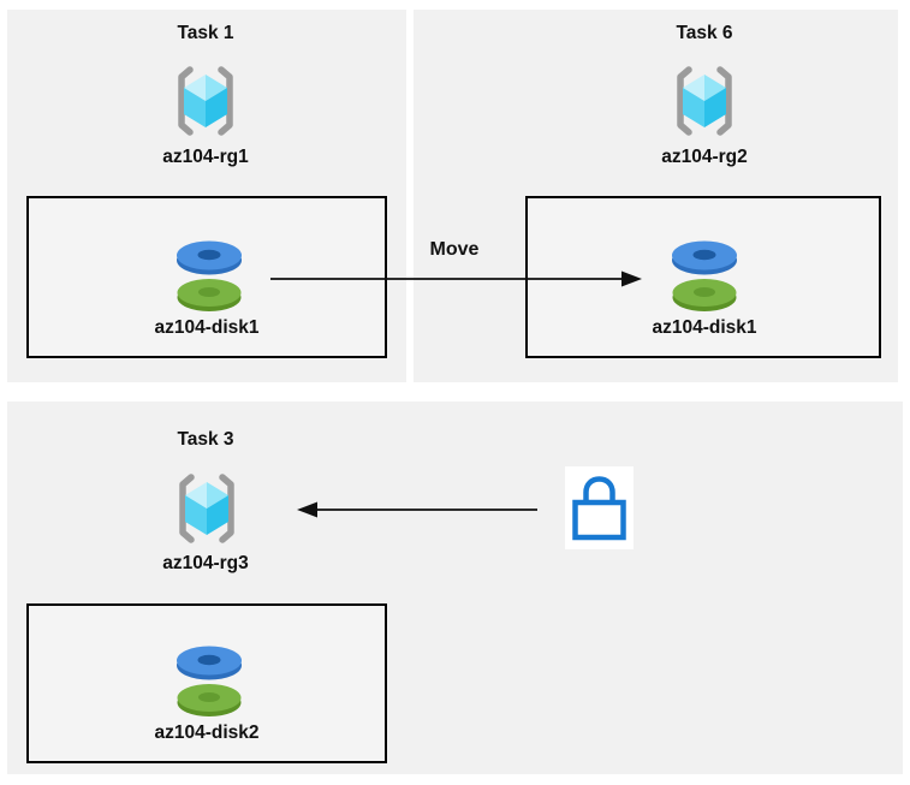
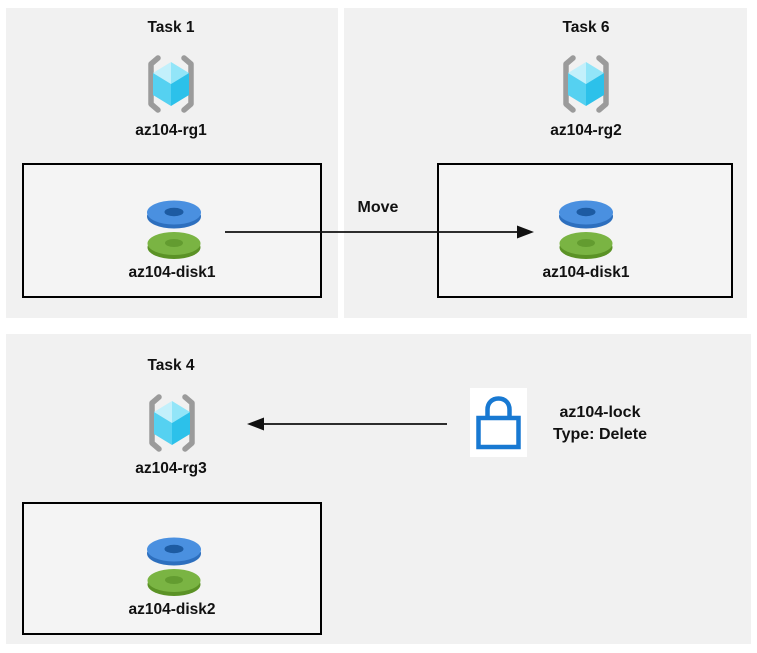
  Task 1
  az104-rg1
  az104-disk1
  Task 6
  az104-rg2
  az104-disk1
- Task 3
+ Task 4
  az104-rg3
  az104-disk2
+ az104-lock
+ Type: Delete
  Move
